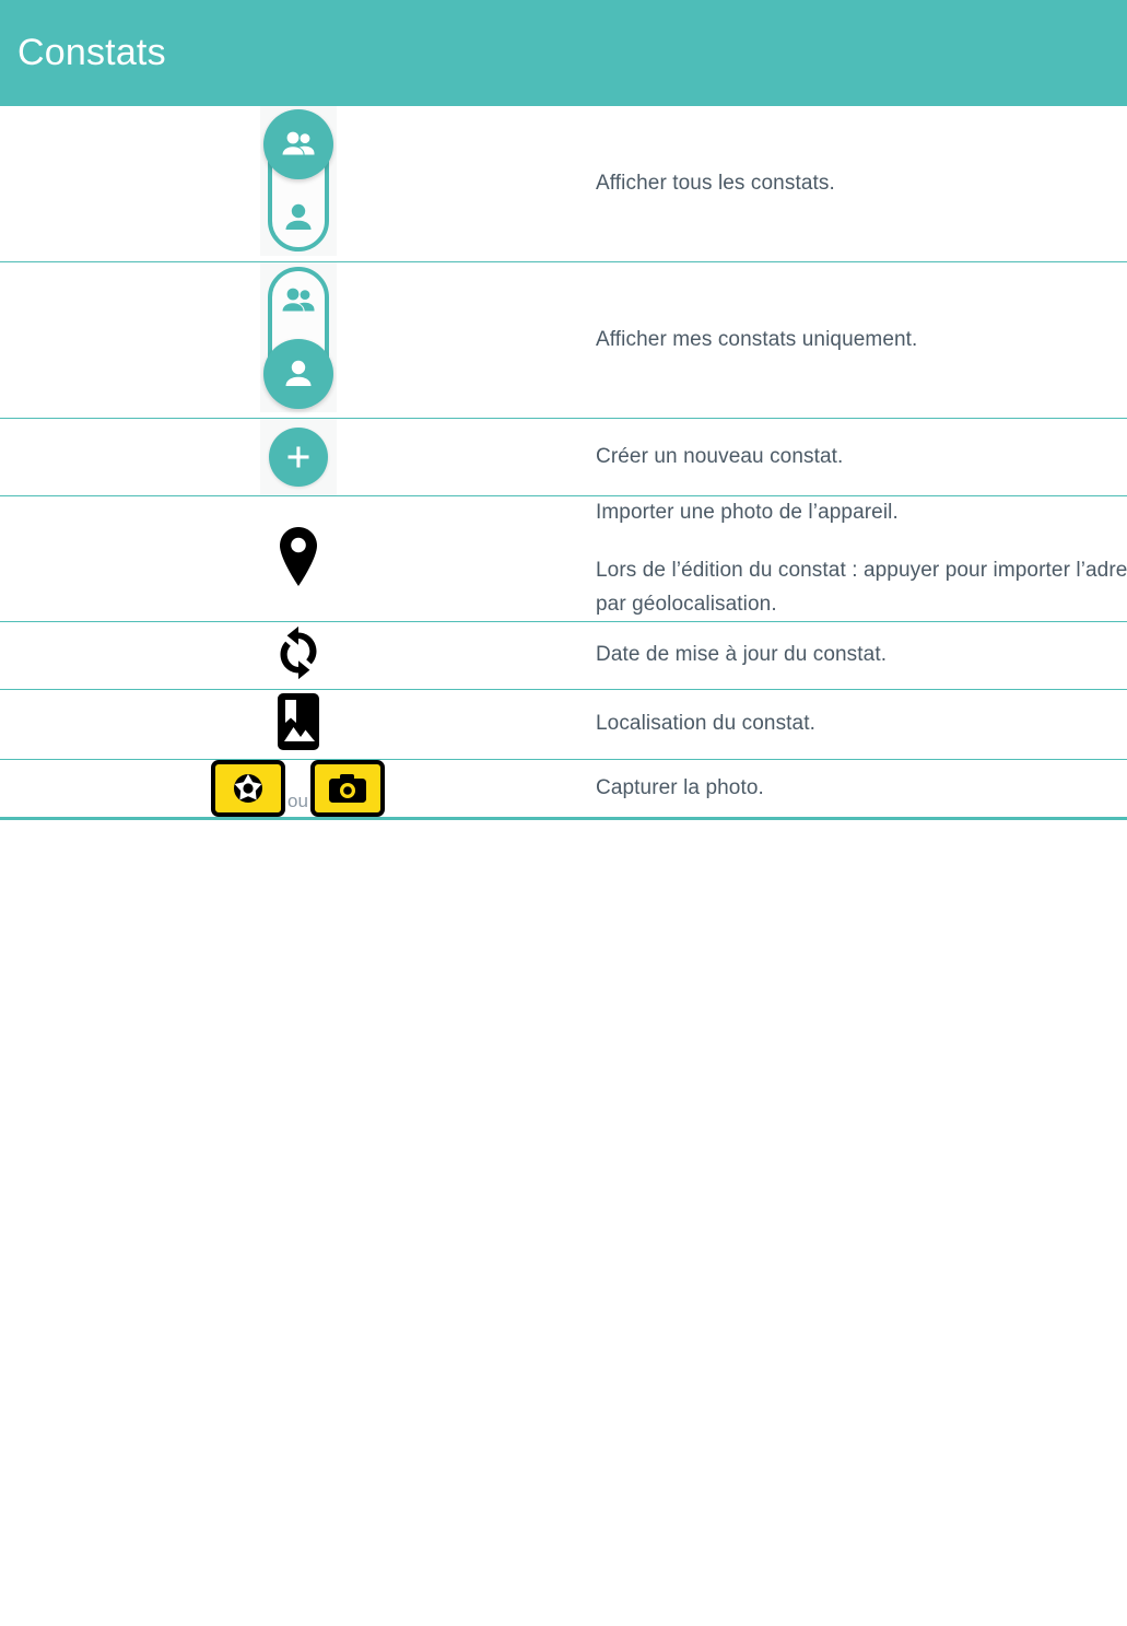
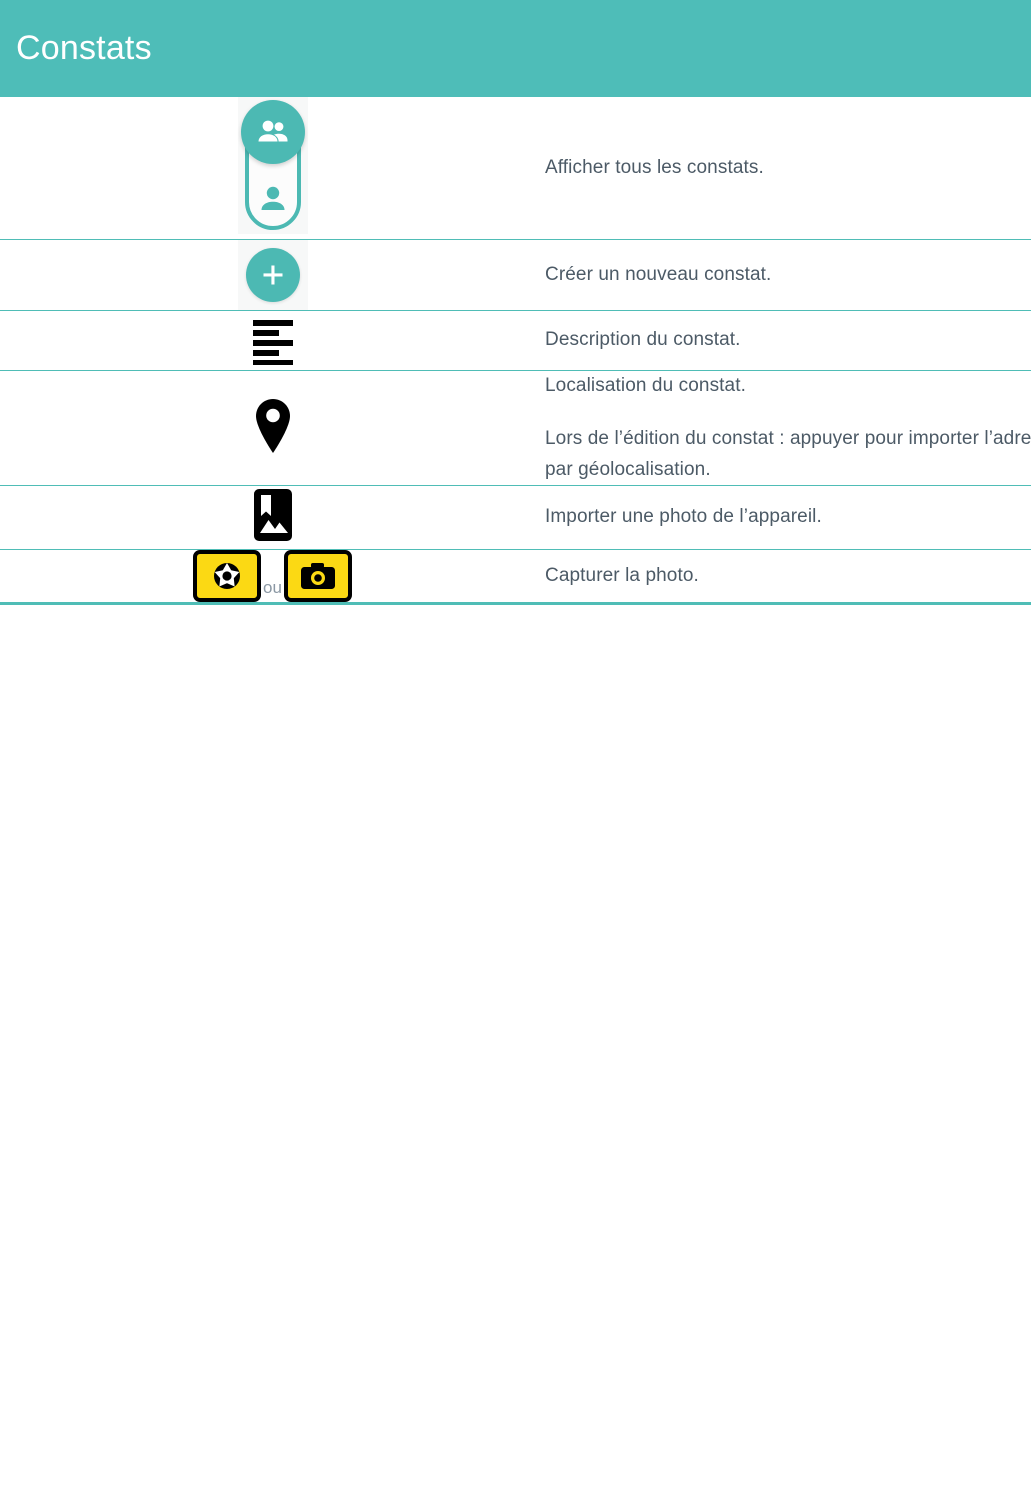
  Constats
  	Afficher tous les constats.
- 	Afficher mes constats uniquement.
  	Créer un nouveau constat.
+ 	Description du constat.
- 	Importer une photo de l’appareil. Lors de l’édition du constat : appuyer pour importer l’adre par géolocalisation.
+ 	Localisation du constat. Lors de l’édition du constat : appuyer pour importer l’adre par géolocalisation.
- 	Date de mise à jour du constat.
- 	Localisation du constat.
+ 	Importer une photo de l’appareil.
  ou	Capturer la photo.
